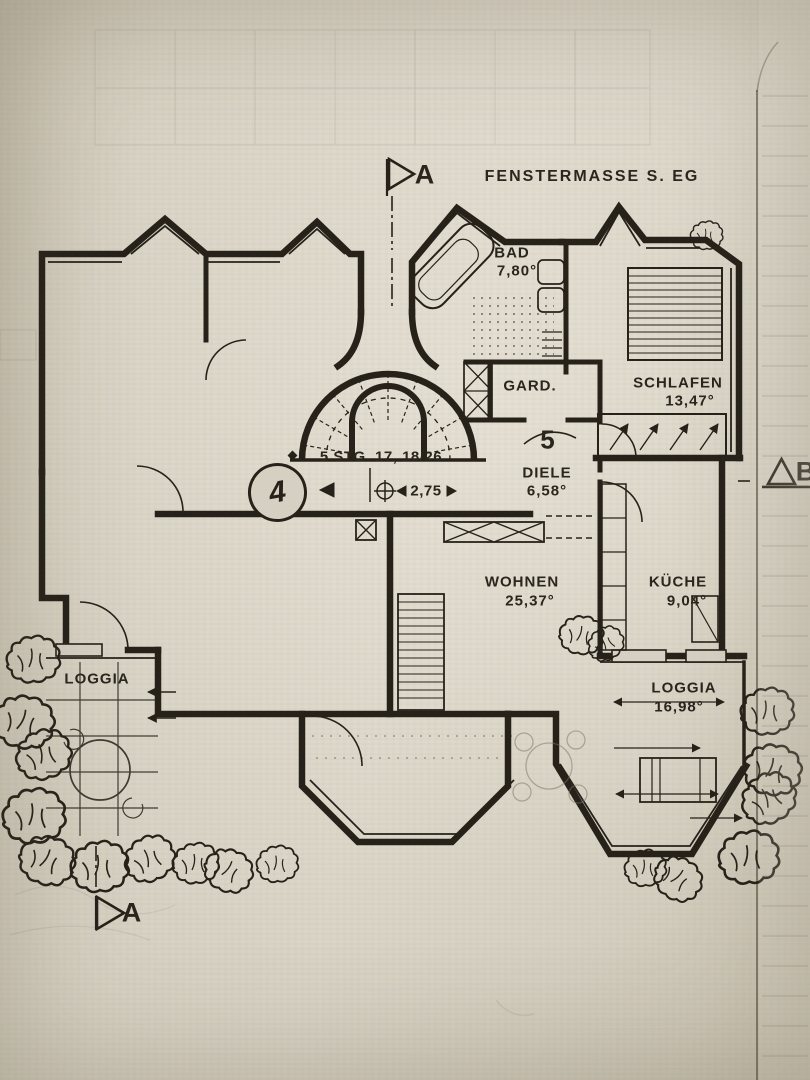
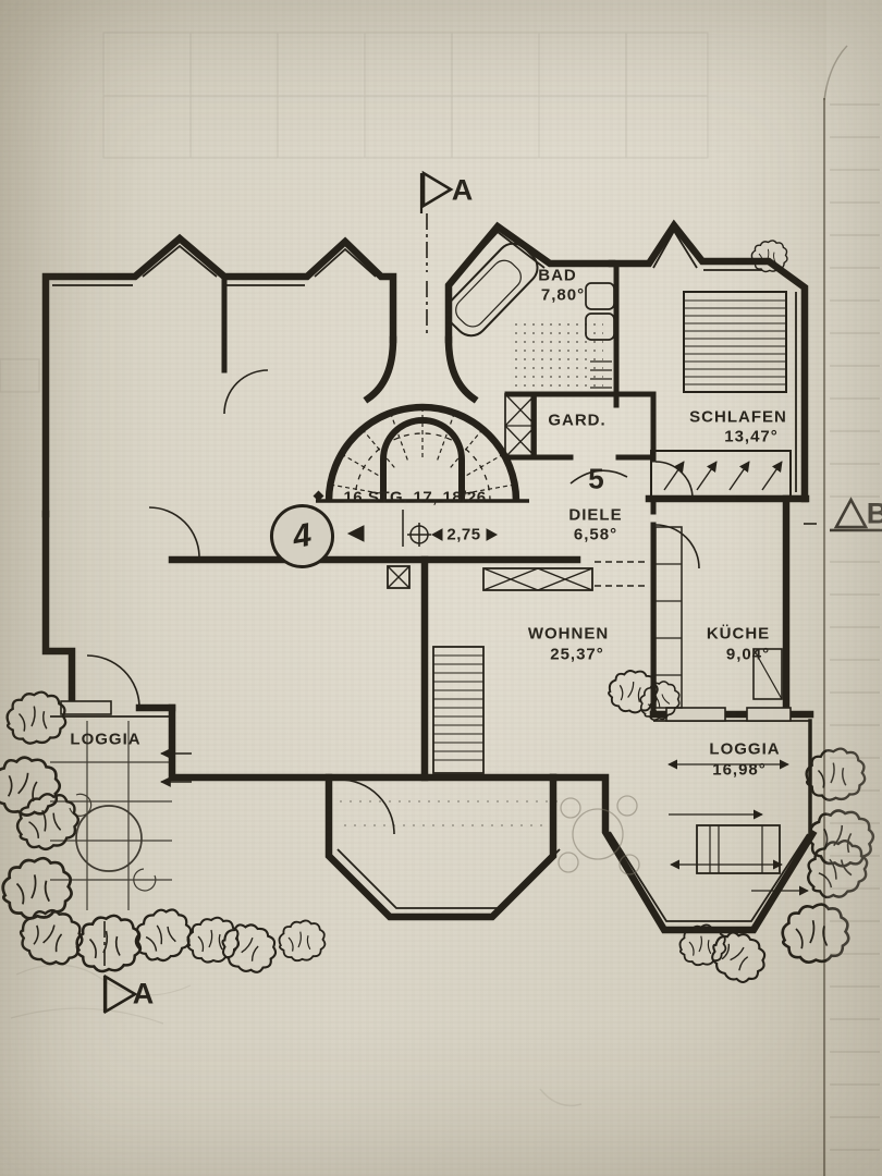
- FENSTERMASSE S. EG
  A
  A
  BAD
  7,80°
  GARD.
  SCHLAFEN
  13,47°
  5
  DIELE
  6,58°
- 5 STG. 17, 18/26
+ 16 STG. 17, 18/26
  2,75
  WOHNEN
  25,37°
  KÜCHE
  9,04°
  LOGGIA
  LOGGIA
  16,98°
